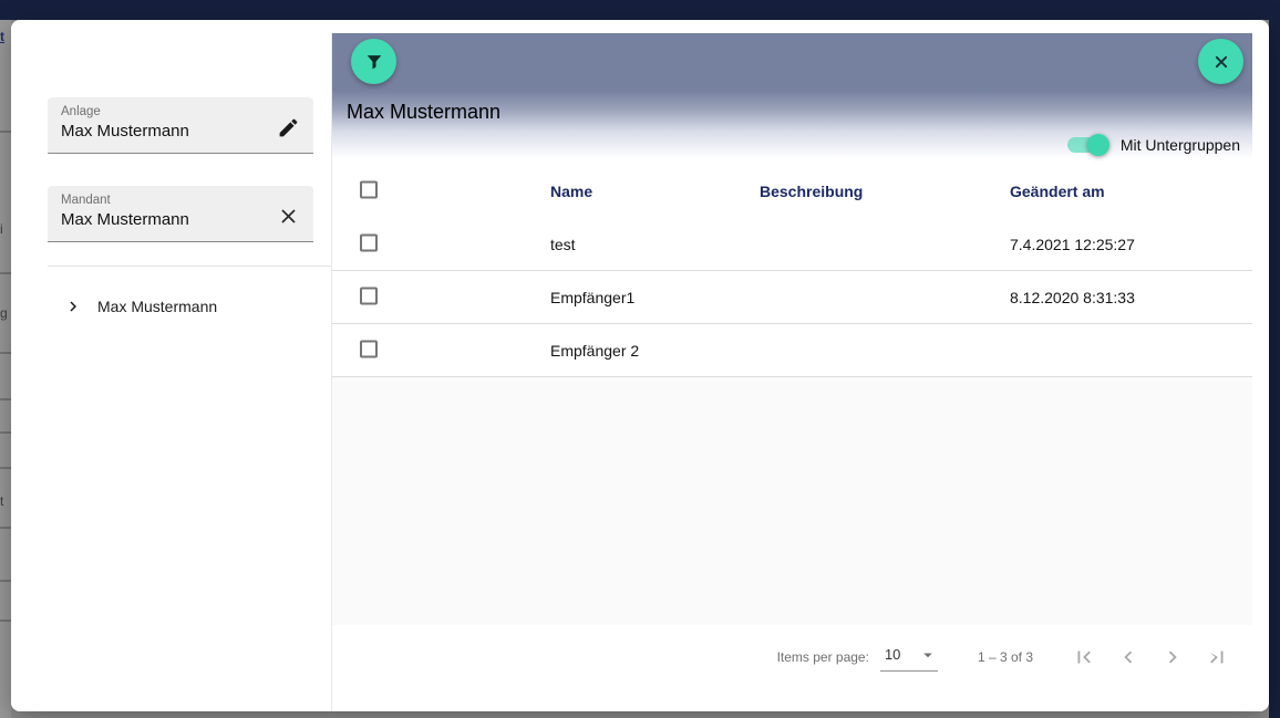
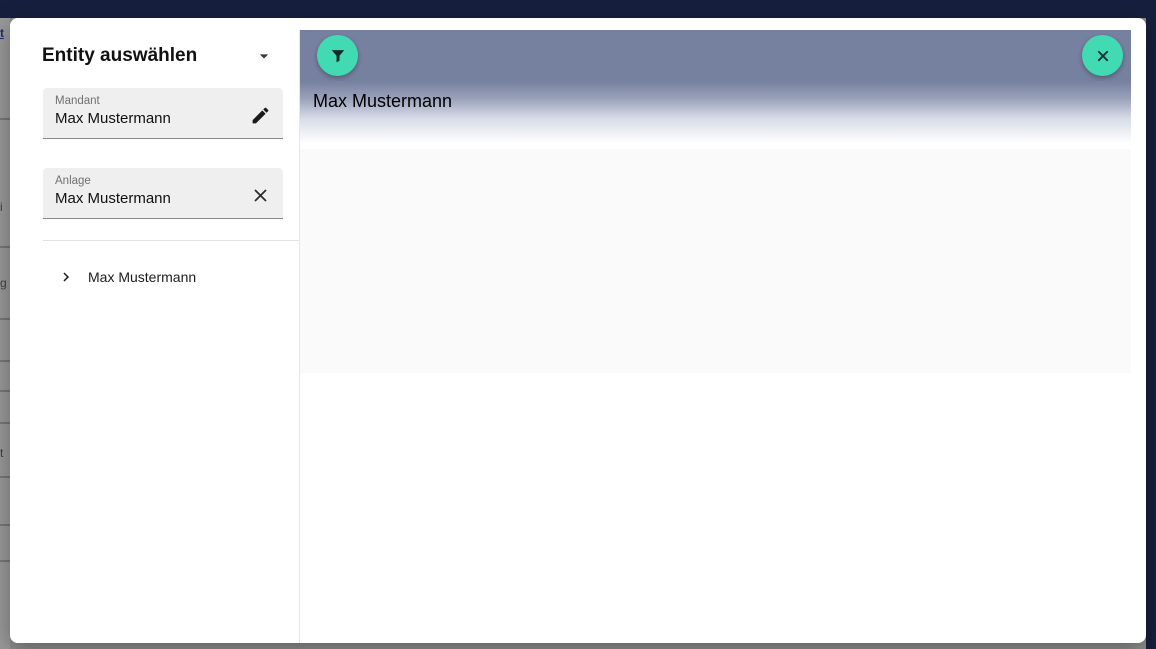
  t
  i
  g
  t
+ Entity auswählen
- Anlage
+ Mandant
  Max Mustermann
- Mandant
+ Anlage
  Max Mustermann
  Max Mustermann
  Max Mustermann
- Mit Untergruppen
- Name
- Beschreibung
- Geändert am
- test
- 7.4.2021 12:25:27
- Empfänger1
- 8.12.2020 8:31:33
- Empfänger 2
- Items per page:
- 10
- 1 – 3 of 3
